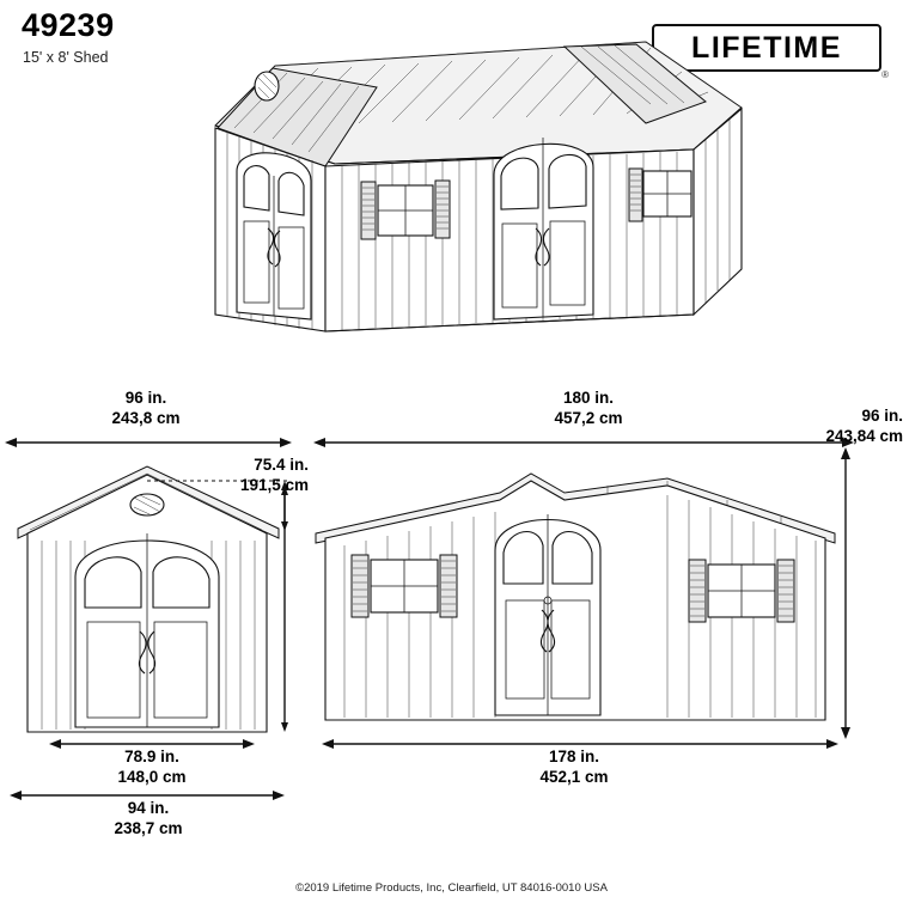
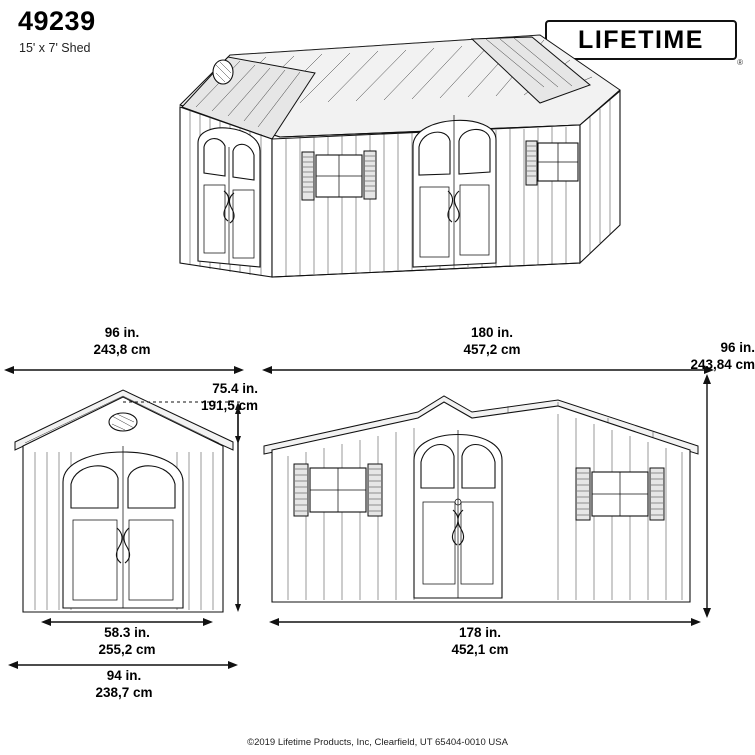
  49239
- 15' x 8' Shed
+ 15' x 7' Shed
  LIFETIME
  ®
  96 in.
  243,8 cm
  180 in.
  457,2 cm
  96 in.
  243,84 cm
  75.4 in.
  191,5 cm
- 78.9 in.
+ 58.3 in.
- 148,0 cm
+ 255,2 cm
  94 in.
  238,7 cm
  178 in.
  452,1 cm
- ©2019 Lifetime Products, Inc, Clearfield, UT 84016-0010 USA
+ ©2019 Lifetime Products, Inc, Clearfield, UT 65404-0010 USA
